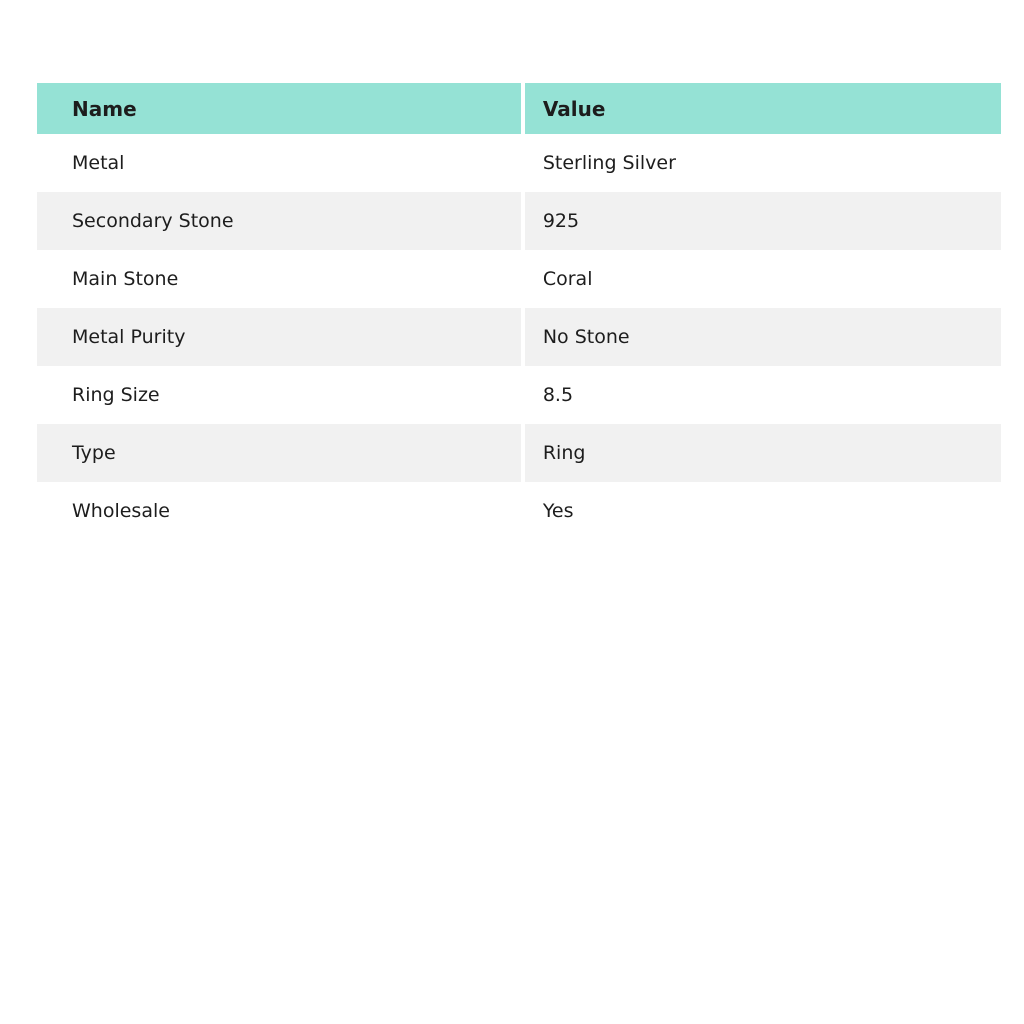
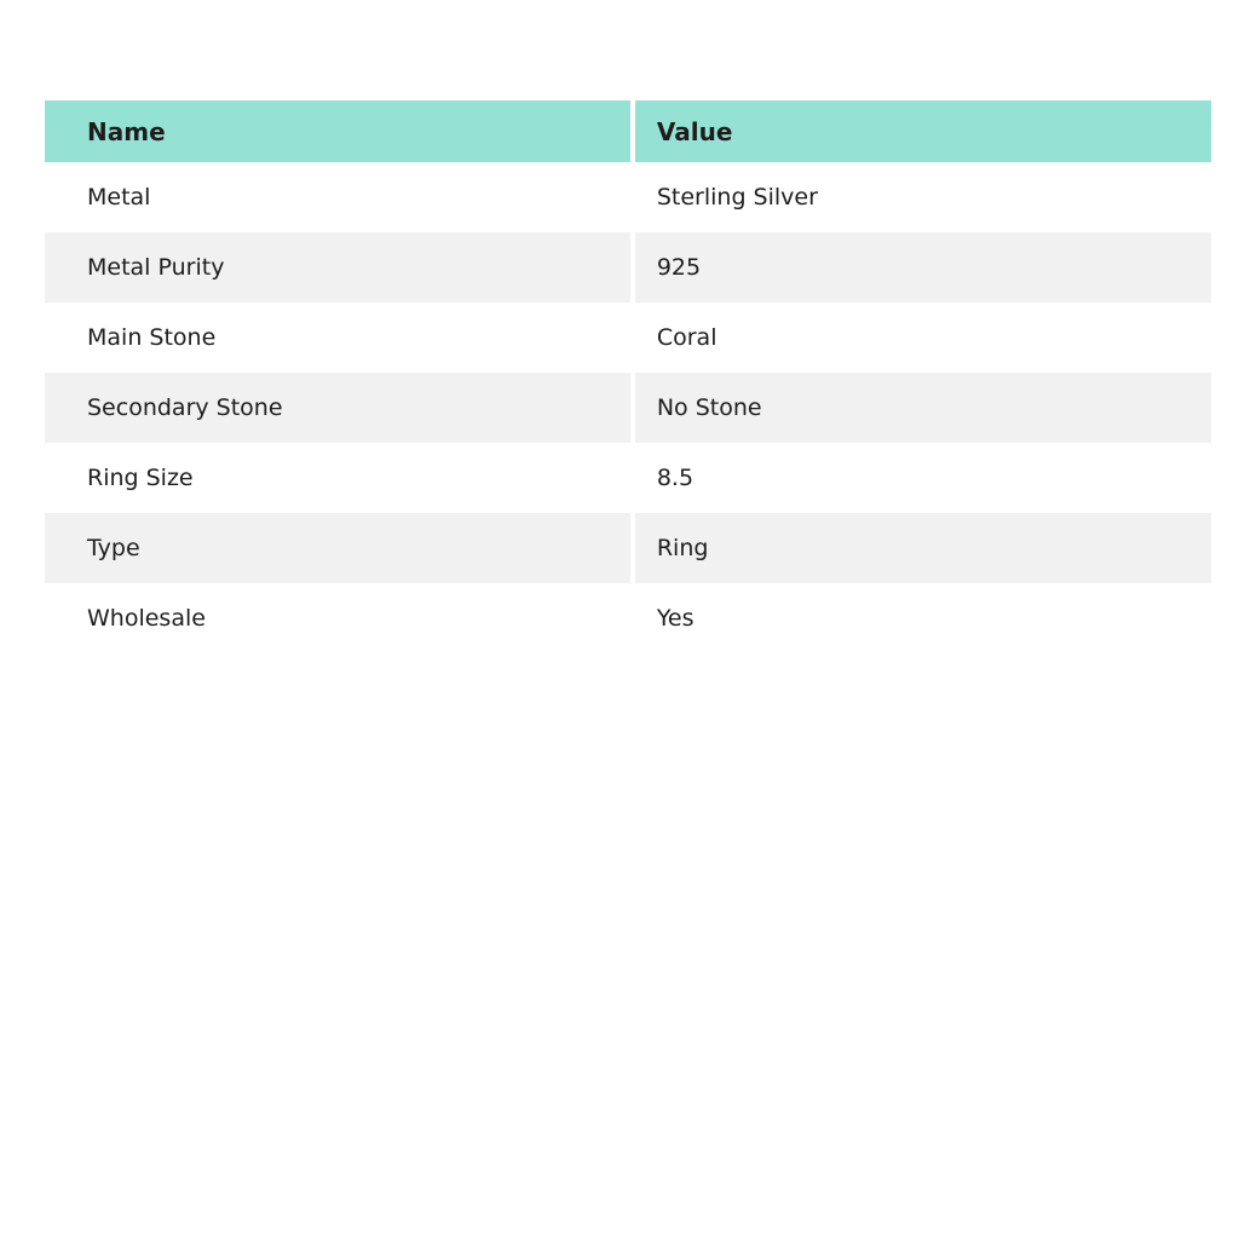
  Name	Value
  Metal	Sterling Silver
- Secondary Stone	925
+ Metal Purity	925
  Main Stone	Coral
- Metal Purity	No Stone
+ Secondary Stone	No Stone
  Ring Size	8.5
  Type	Ring
  Wholesale	Yes
